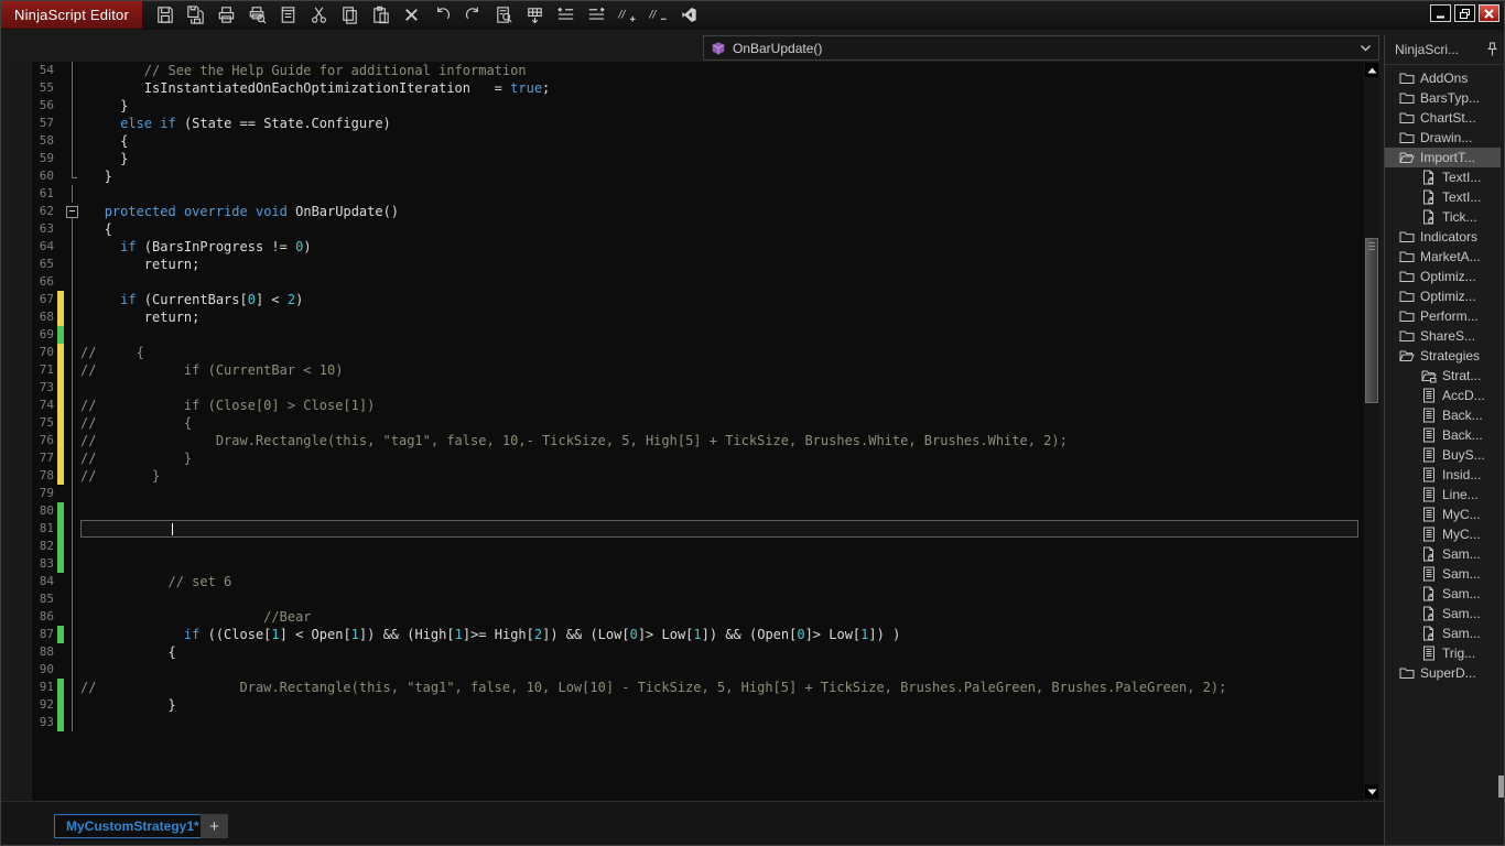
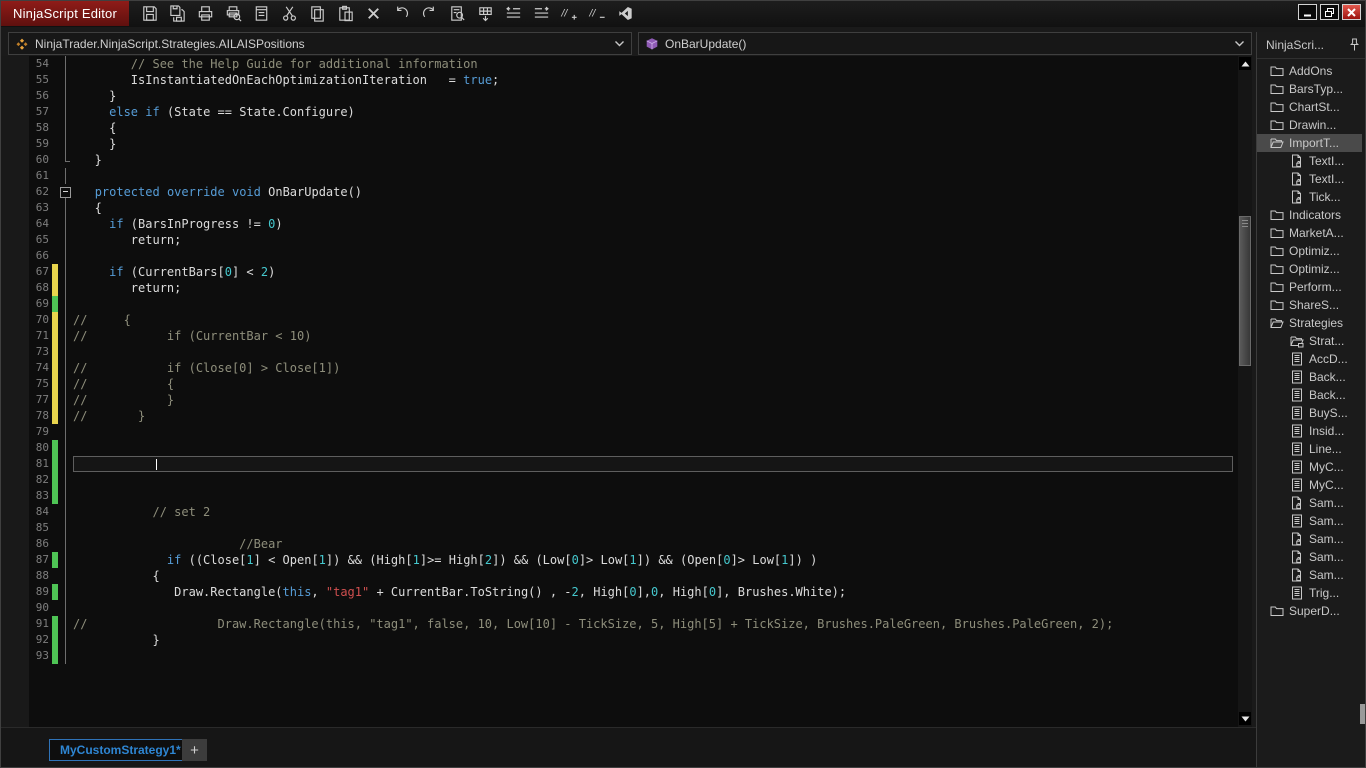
  NinjaScript Editor
  //
  //
+ NinjaTrader.NinjaScript.Strategies.AILAISPositions
  OnBarUpdate()
  54
  // See the Help Guide for additional information
  55
  IsInstantiatedOnEachOptimizationIteration = true;
  56
  }
  57
  else if (State == State.Configure)
  58
  {
  59
  }
  60
  }
  61
  62
  protected override void OnBarUpdate()
  63
  {
  64
  if (BarsInProgress != 0)
  65
  return;
  66
  67
  if (CurrentBars[0] < 2)
  68
  return;
  69
  70
  // {
  71
  // if (CurrentBar < 10)
  73
  74
  // if (Close[0] > Close[1])
  75
  // {
- 76
- // Draw.Rectangle(this, "tag1", false, 10,- TickSize, 5, High[5] + TickSize, Brushes.White, Brushes.White, 2);
  77
  // }
  78
  // }
  79
  80
  81
  82
  83
  84
- // set 6
+ // set 2
  85
  86
  //Bear
  87
  if ((Close[1] < Open[1]) && (High[1]>= High[2]) && (Low[0]> Low[1]) && (Open[0]> Low[1]) )
  88
  {
+ 89
+ Draw.Rectangle(this, "tag1" + CurrentBar.ToString() , -2, High[0],0, High[0], Brushes.White);
  90
  91
  // Draw.Rectangle(this, "tag1", false, 10, Low[10] - TickSize, 5, High[5] + TickSize, Brushes.PaleGreen, Brushes.PaleGreen, 2);
  92
  }
  93
  MyCustomStrategy1*
  +
  NinjaScri...
  AddOns
  BarsTyp...
  ChartSt...
  Drawin...
  ImportT...
  TextI...
  TextI...
  Tick...
  Indicators
  MarketA...
  Optimiz...
  Optimiz...
  Perform...
  ShareS...
  Strategies
  Strat...
  AccD...
  Back...
  Back...
  BuyS...
  Insid...
  Line...
  MyC...
  MyC...
  Sam...
  Sam...
  Sam...
  Sam...
  Sam...
  Trig...
  SuperD...
